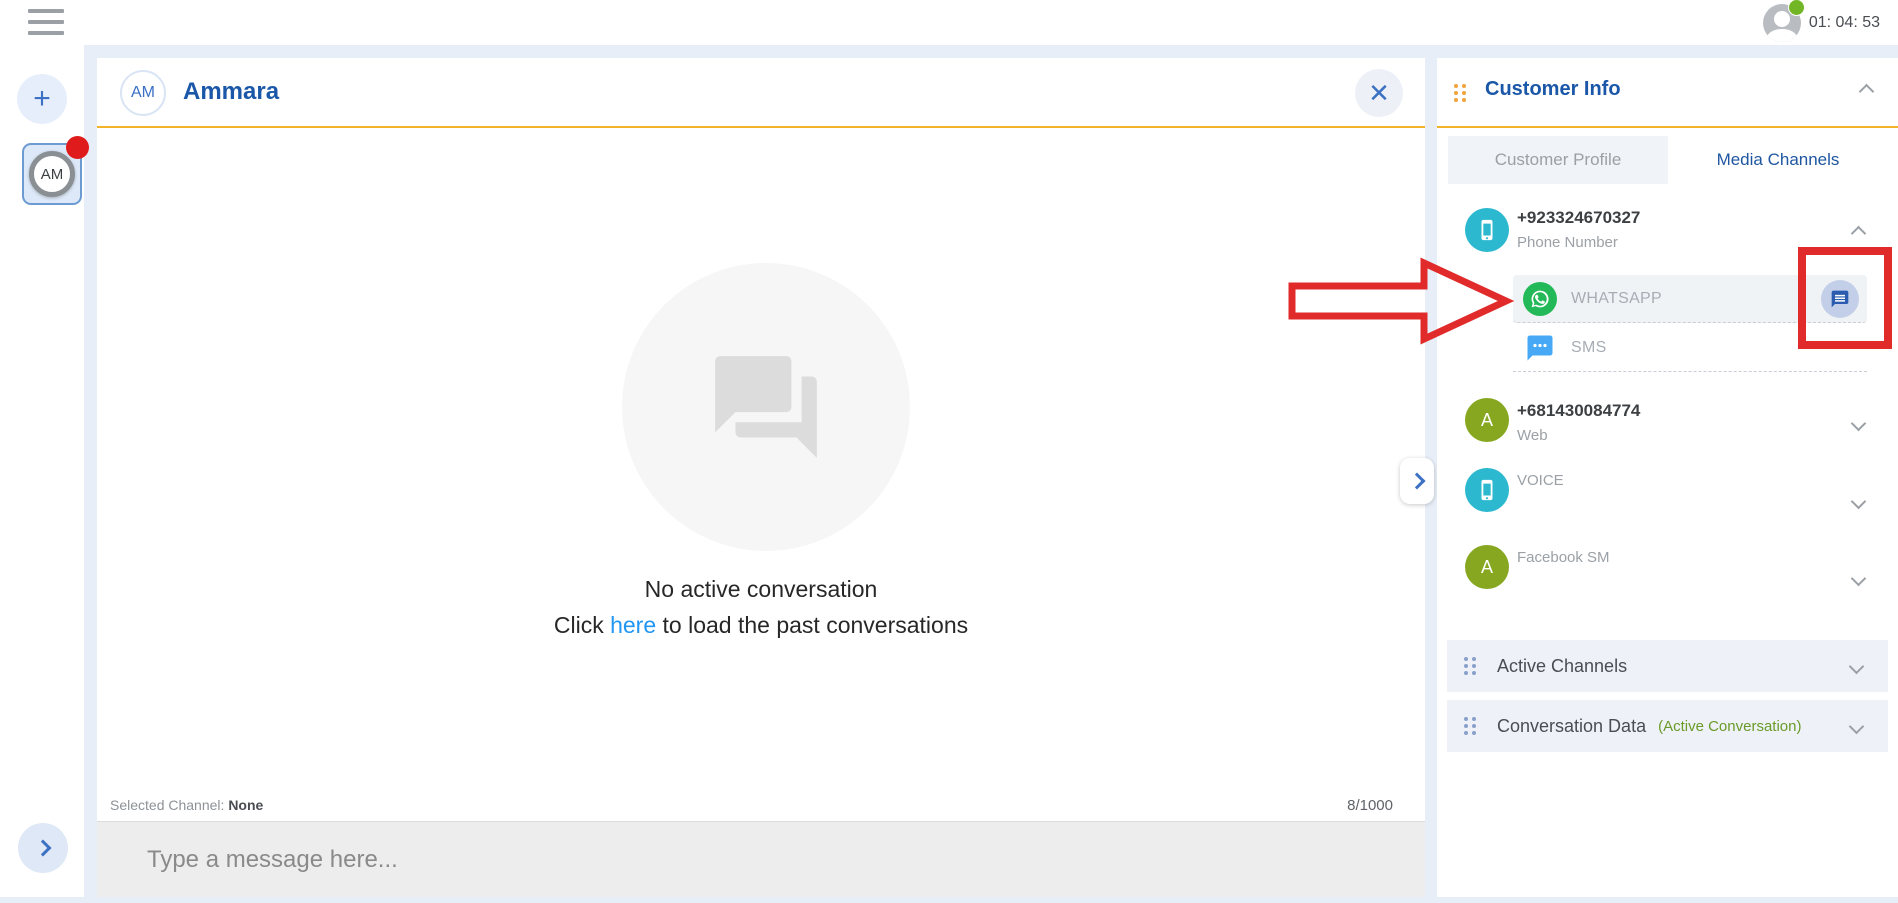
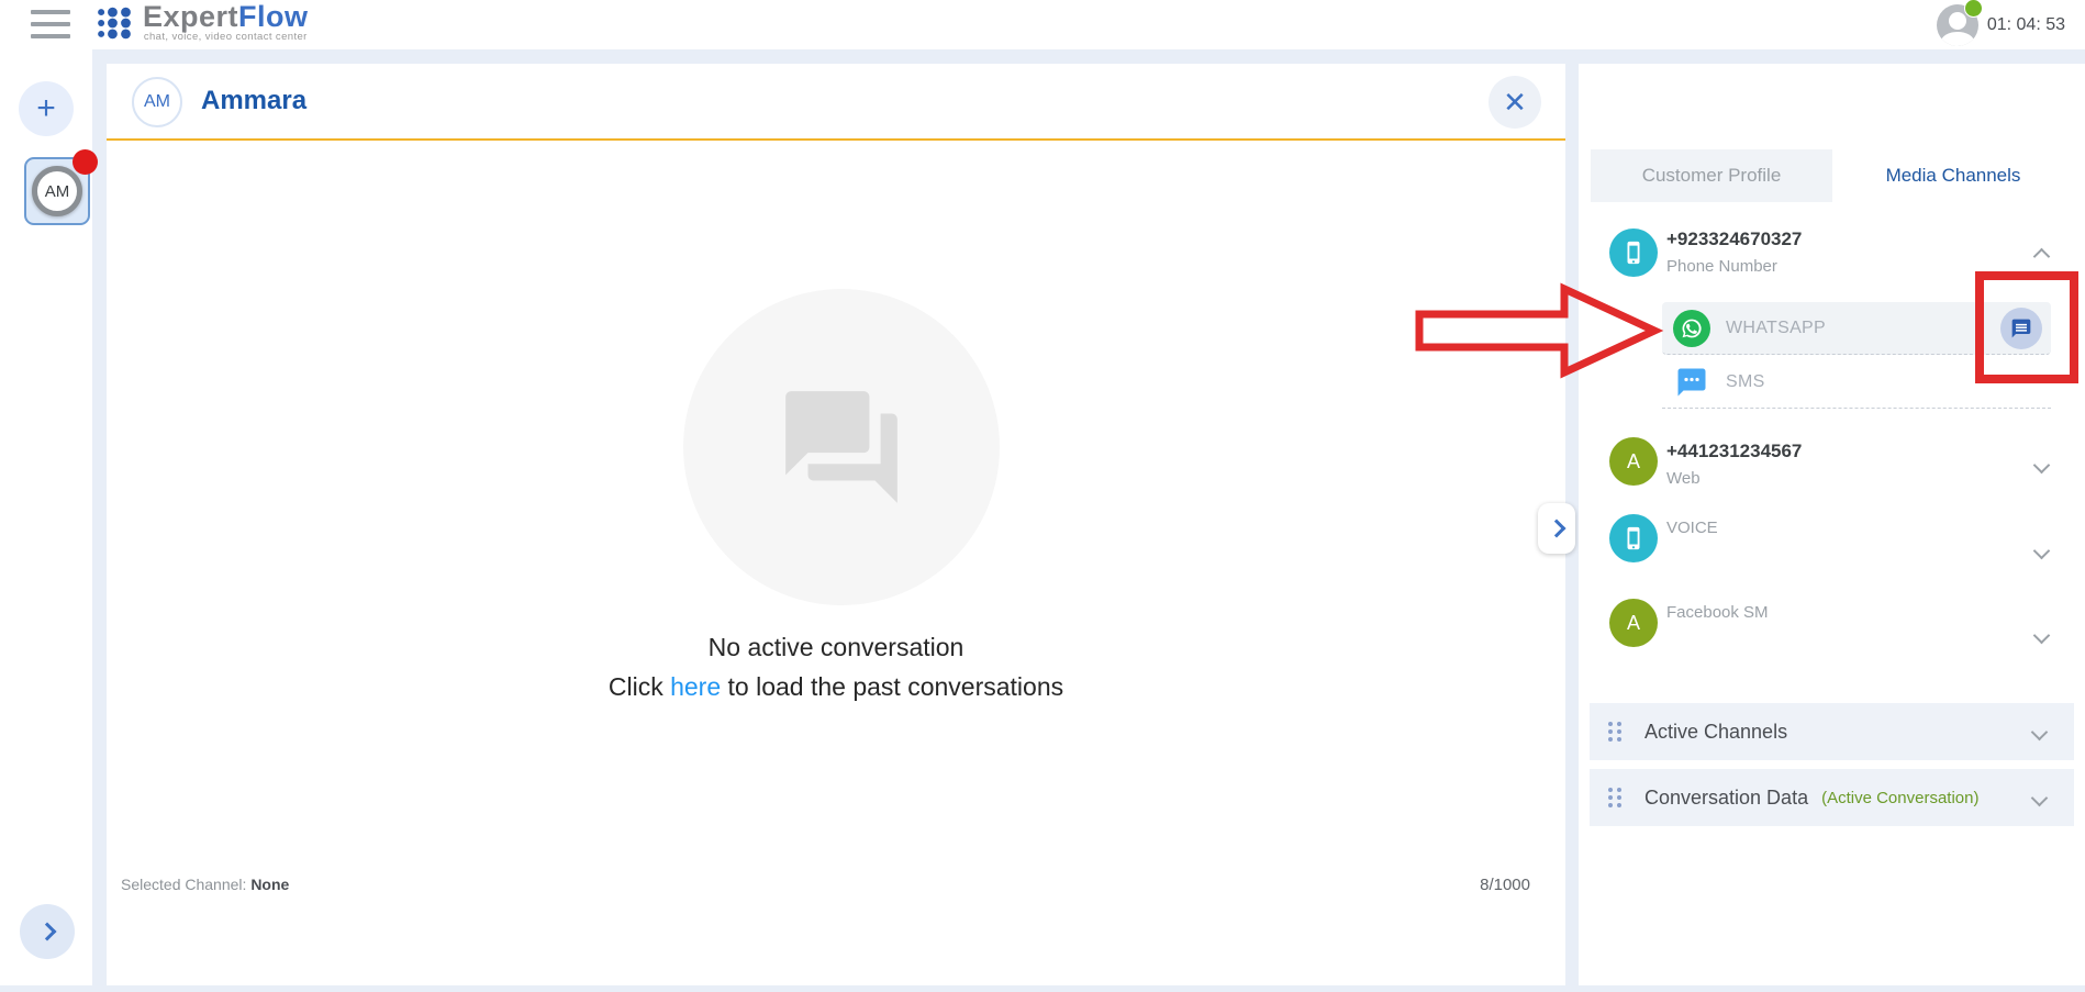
+ ExpertFlow
+ chat, voice, video contact center
  01: 04: 53
  +
  AM
  AM
  Ammara
  ✕
  No active conversation
  Click here to load the past conversations
  Selected Channel: None
  8/1000
- Type a message here...
- Customer Info
  Customer Profile
  Media Channels
  +923324670327
  Phone Number
  WHATSAPP
  SMS
  A
- +681430084774
+ +441231234567
  Web
  VOICE
  A
  Facebook SM
  Active Channels
  Conversation Data
  (Active Conversation)
